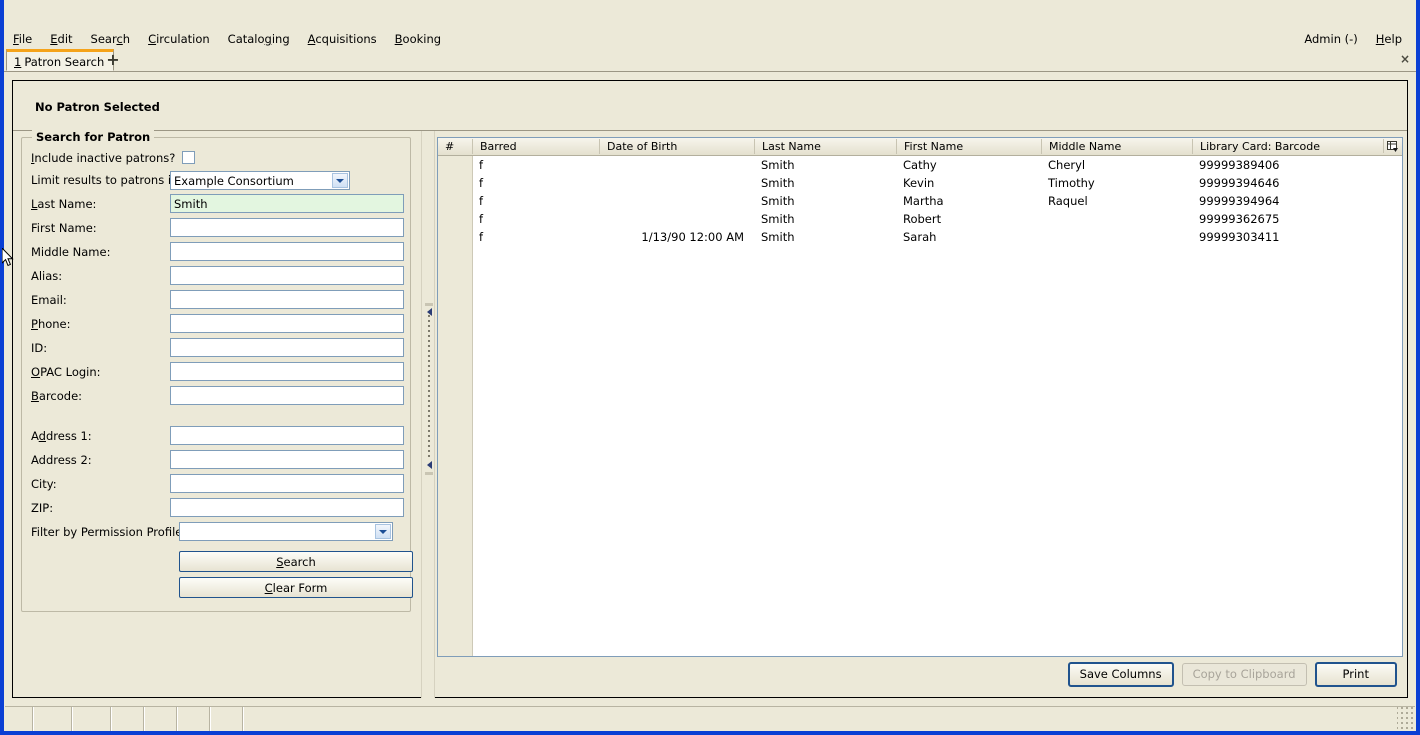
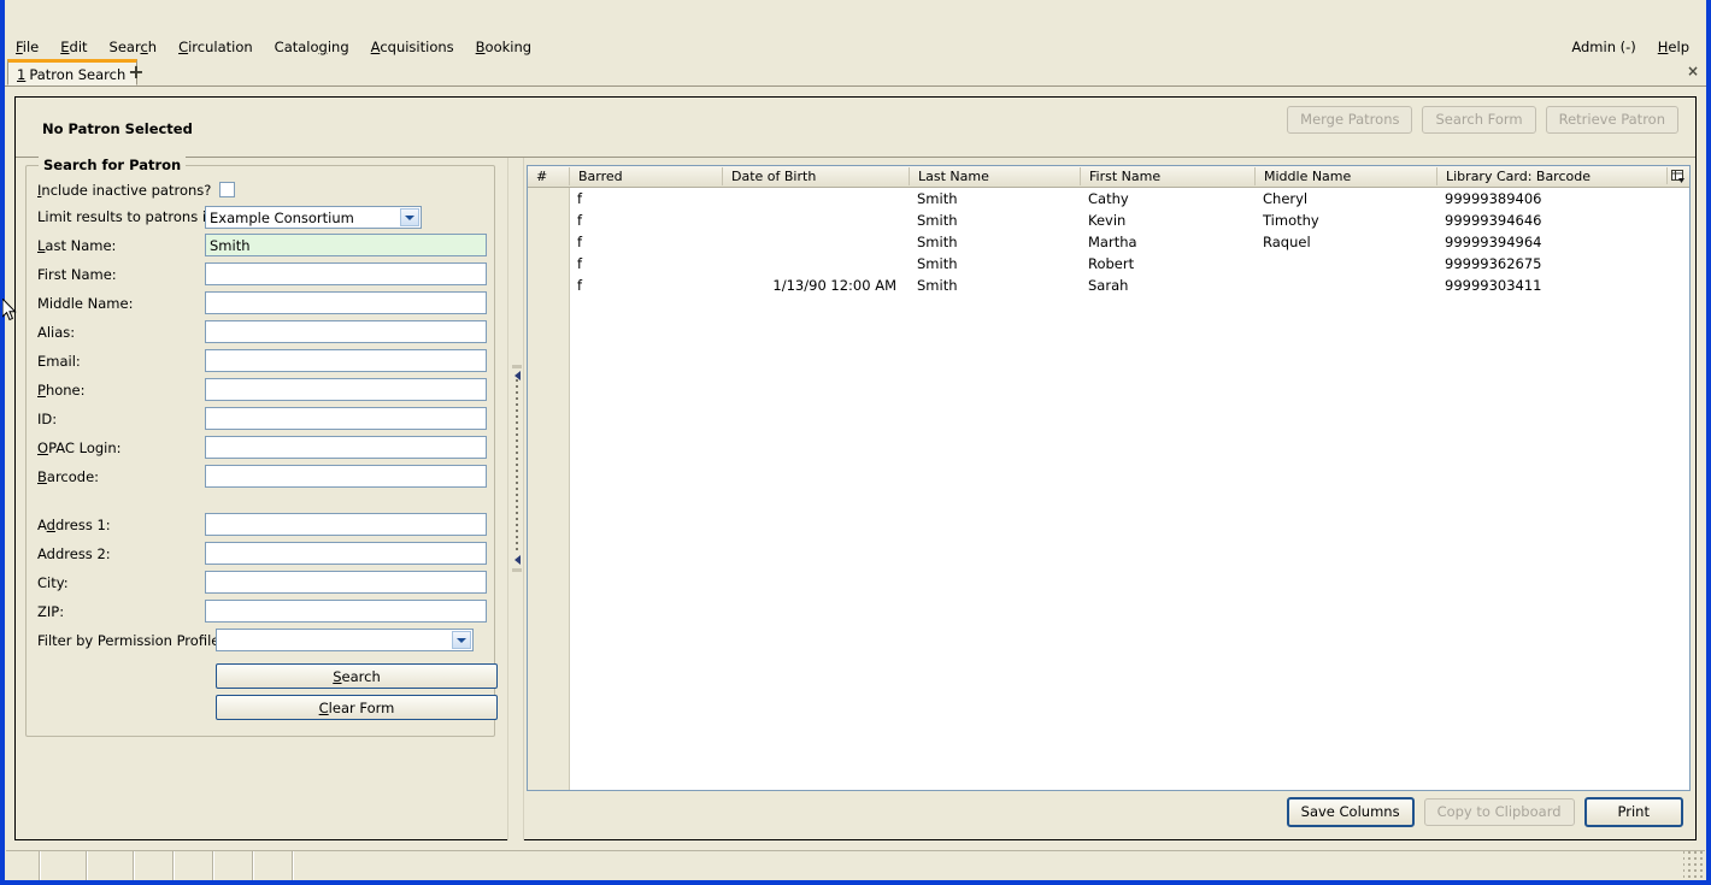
  File
  Edit
  Search
  Circulation
  Cataloging
  Acquisitions
  Booking
  Admin (-)
  Help
  1 Patron Search
  +
  ×
  No Patron Selected
+ Merge Patrons
+ Search Form
+ Retrieve Patron
  Search for Patron
  Include inactive patrons?
  Limit results to patrons
  Example Consortium
  Last Name:
  Smith
  First Name:
  Middle Name:
  Alias:
  Email:
  Phone:
  ID:
  OPAC Login:
  Barcode:
  Address 1:
  Address 2:
  City:
  ZIP:
  Filter by Permission Profil
  Search
  Clear Form
  #
  Barred
  Date of Birth
  Last Name
  First Name
  Middle Name
  Library Card: Barcode
  f
  Smith
  Cathy
  Cheryl
  99999389406
  f
  Smith
  Kevin
  Timothy
  99999394646
  f
  Smith
  Martha
  Raquel
  99999394964
  f
  Smith
  Robert
  99999362675
  f
  1/13/90 12:00 AM
  Smith
  Sarah
  99999303411
  Save Columns
  Copy to Clipboard
  Print
